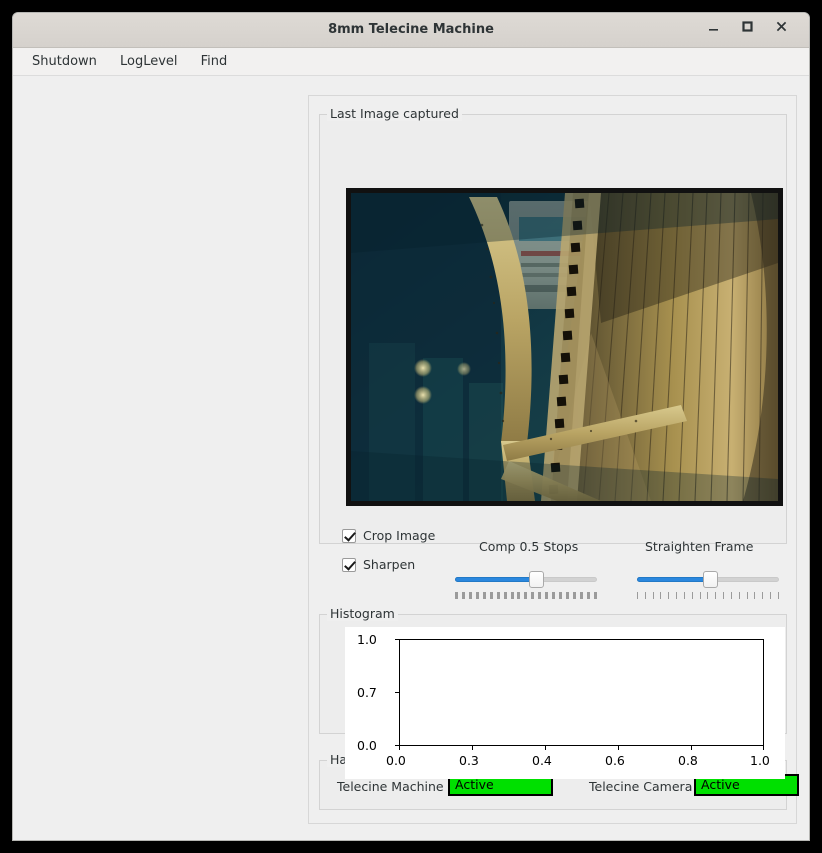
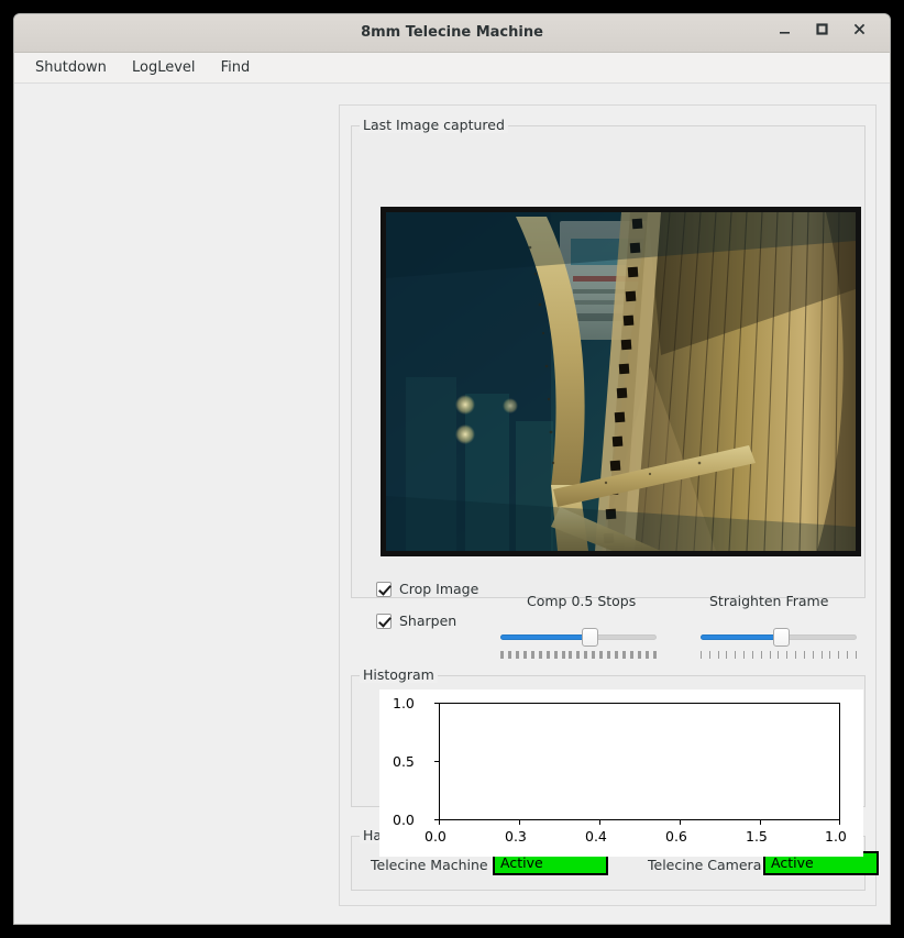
  8mm Telecine Machine
  Shutdown LogLevel Find
  Last Image captured
  Crop Image
  Sharpen
  Comp 0.5 Stops
  Straighten Frame
  Histogram
  Telecine Machine
  Active
  Telecine Camera
  Active
  0.0
- 0.7
+ 0.5
  1.0
  0.0
  0.3
  0.4
  0.6
- 0.8
+ 1.5
  1.0
